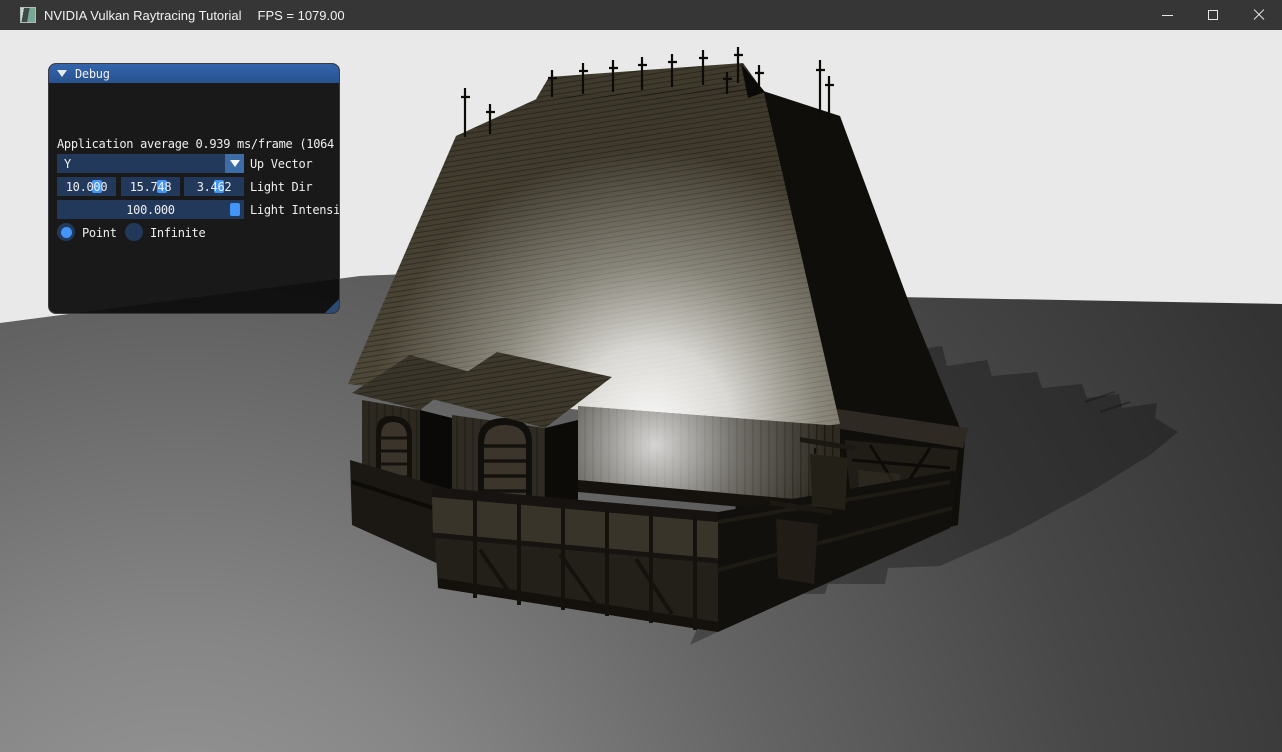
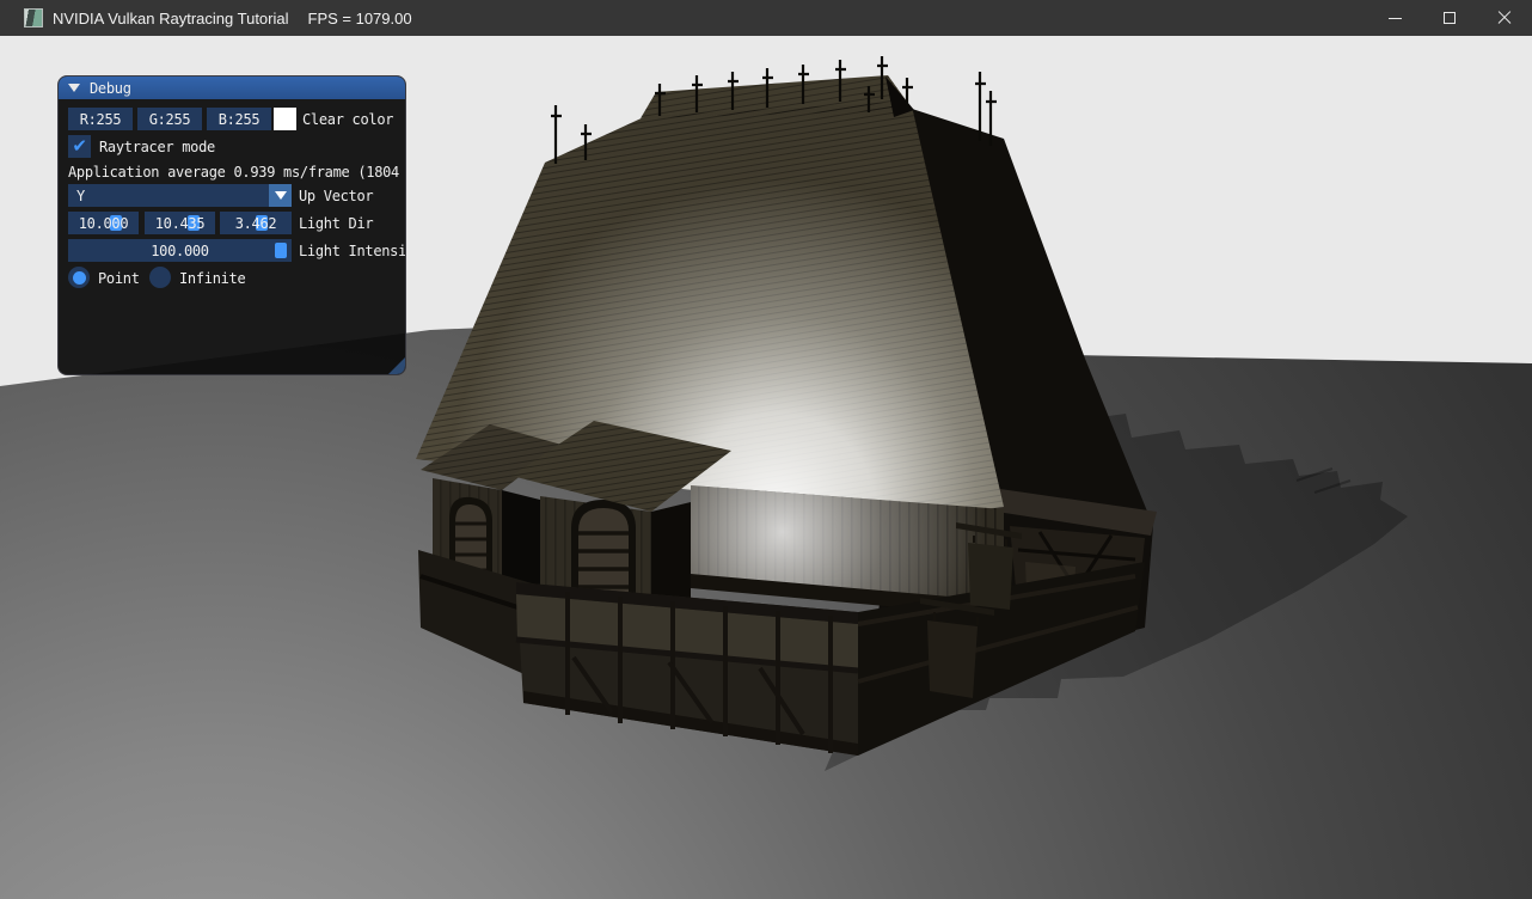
  NVIDIA Vulkan Raytracing Tutorial
  FPS = 1079.00
  Debug
+ R:255
+ G:255
+ B:255
+ Clear color
+ ✔
+ Raytracer mode
- Application average 0.939 ms/frame (1064
+ Application average 0.939 ms/frame (1804
  Y
  Up Vector
  10.000
- 15.748
+ 10.435
  3.462
  Light Dir
  100.000
  Light Intensi
  Point
  Infinite
